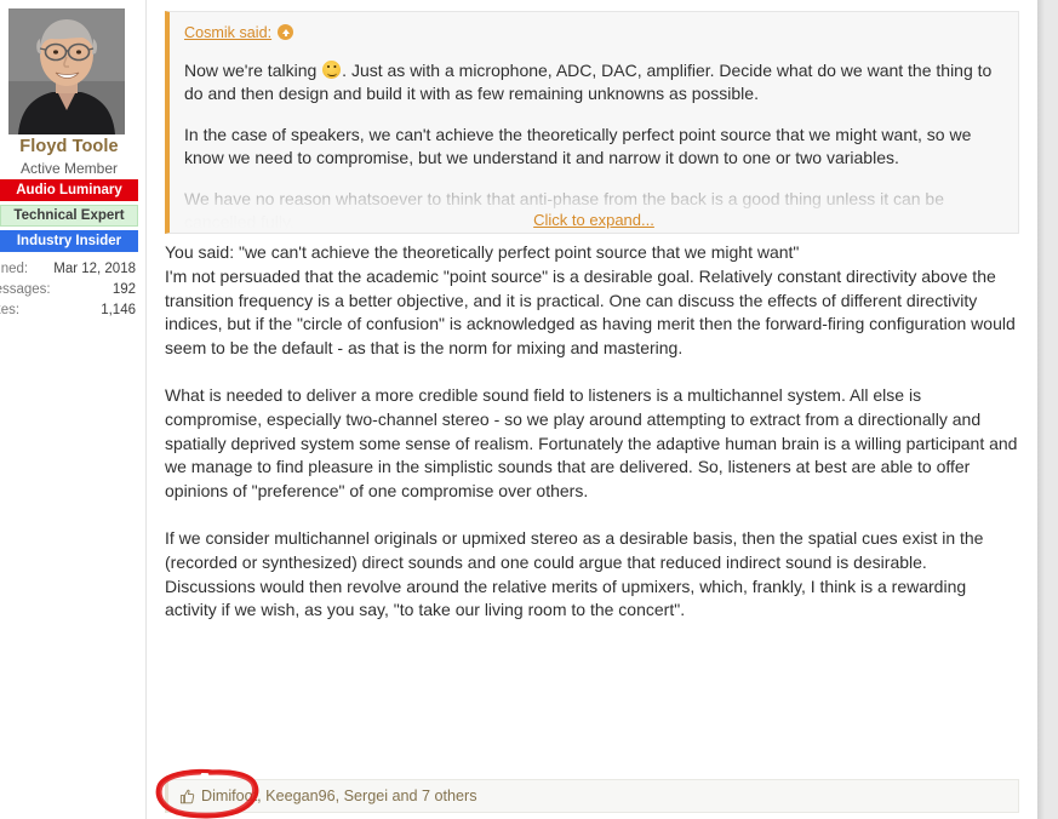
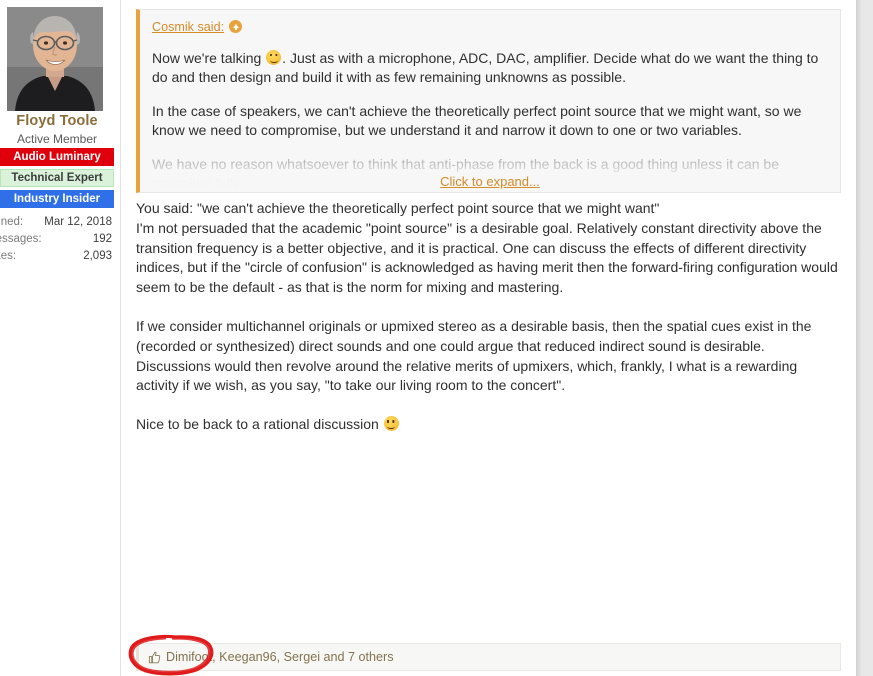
  Floyd Toole
  Active Member
  Audio Luminary
  Technical Expert
  Industry Insider
  Mar 12, 2018
  ssages:
  192
- 1,146
+ 2,093
  Cosmik said:
  Now we're talking . Just as with a microphone, ADC, DAC, amplifier. Decide what do we want the thing to do and then design and build it with as few remaining unknowns as possible.
  In the case of speakers, we can't achieve the theoretically perfect point source that we might want, so we know we need to compromise, but we understand it and narrow it down to one or two variables.
  Click to expand...
  You said: "we can't achieve the theoretically perfect point source that we might want"
  I'm not persuaded that the academic "point source" is a desirable goal. Relatively constant directivity above the transition frequency is a better objective, and it is practical. One can discuss the effects of different directivity indices, but if the "circle of confusion" is acknowledged as having merit then the forward-firing configuration would seem to be the default - as that is the norm for mixing and mastering.
- What is needed to deliver a more credible sound field to listeners is a multichannel system. All else is compromise, especially two-channel stereo - so we play around attempting to extract from a directionally and spatially deprived system some sense of realism. Fortunately the adaptive human brain is a willing participant and we manage to find pleasure in the simplistic sounds that are delivered. So, listeners at best are able to offer opinions of "preference" of one compromise over others.
- If we consider multichannel originals or upmixed stereo as a desirable basis, then the spatial cues exist in the (recorded or synthesized) direct sounds and one could argue that reduced indirect sound is desirable. Discussions would then revolve around the relative merits of upmixers, which, frankly, I think is a rewarding activity if we wish, as you say, "to take our living room to the concert".
+ If we consider multichannel originals or upmixed stereo as a desirable basis, then the spatial cues exist in the (recorded or synthesized) direct sounds and one could argue that reduced indirect sound is desirable. Discussions would then revolve around the relative merits of upmixers, which, frankly, I what is a rewarding activity if we wish, as you say, "to take our living room to the concert".
+ Nice to be back to a rational discussion
  Dimifoo, Keegan96, Sergei and 7 others
